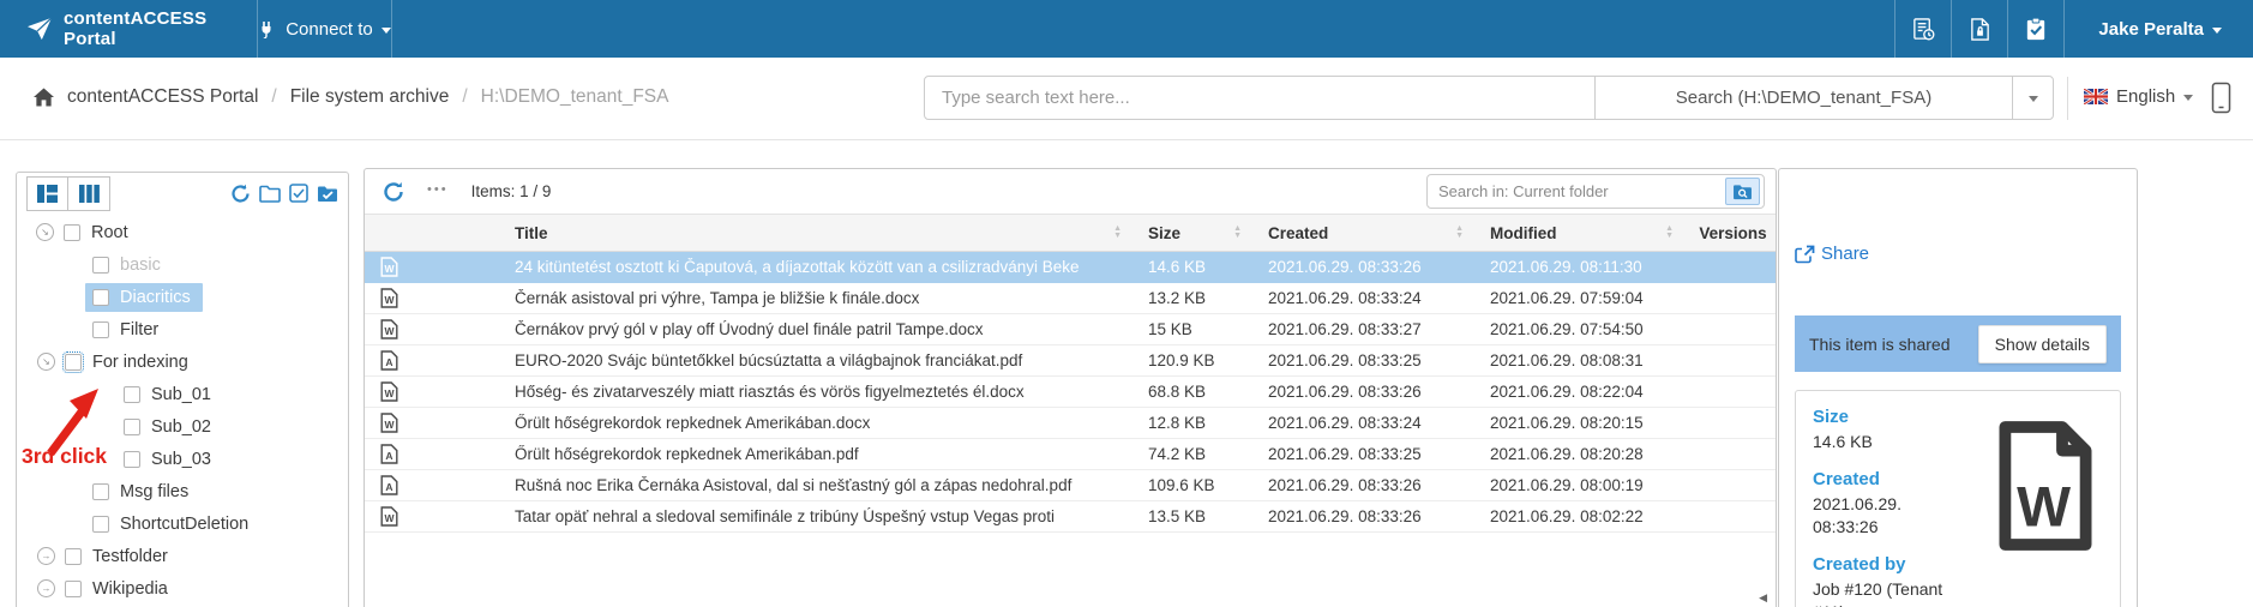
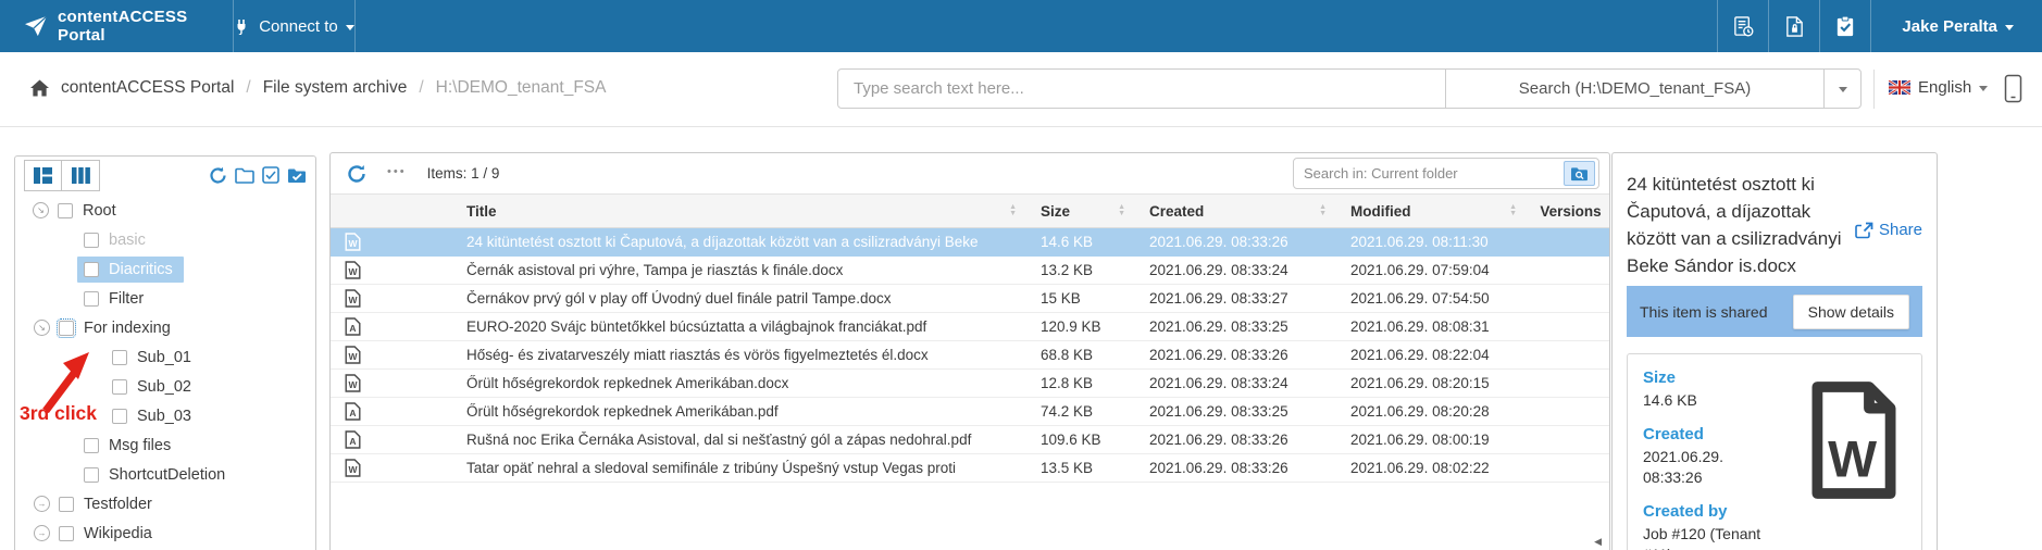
  contentACCESS Portal
  Connect to
  Jake Peralta
  contentACCESS Portal
  /
  File system archive
  /
  H:\DEMO_tenant_FSA
  Type search text here...
  Search (H:\DEMO_tenant_FSA)
  English
  ↘
  Root
  basic
  Diacritics
  Filter
  ↘
  For indexing
  Sub_01
  Sub_02
  Sub_03
  Msg files
  ShortcutDeletion
  →
  Testfolder
  →
  Wikipedia
  3rd click
  Items: 1 / 9
  Search in: Current folder
  Title
  Size
  Created
  Modified
  Versions
  W
  24 kitüntetést osztott ki Čaputová, a díjazottak között van a csilizradványi Beke
  14.6 KB
  2021.06.29. 08:33:26
  2021.06.29. 08:11:30
  W
- Černák asistoval pri výhre, Tampa je bližšie k finále.docx
+ Černák asistoval pri výhre, Tampa je riasztás k finále.docx
  13.2 KB
  2021.06.29. 08:33:24
  2021.06.29. 07:59:04
  W
  Černákov prvý gól v play off Úvodný duel finále patril Tampe.docx
  15 KB
  2021.06.29. 08:33:27
  2021.06.29. 07:54:50
  A
  EURO-2020 Svájc büntetőkkel búcsúztatta a világbajnok franciákat.pdf
  120.9 KB
  2021.06.29. 08:33:25
  2021.06.29. 08:08:31
  W
  Hőség- és zivatarveszély miatt riasztás és vörös figyelmeztetés él.docx
  68.8 KB
  2021.06.29. 08:33:26
  2021.06.29. 08:22:04
  W
  Őrült hőségrekordok repkednek Amerikában.docx
  12.8 KB
  2021.06.29. 08:33:24
  2021.06.29. 08:20:15
  A
  Őrült hőségrekordok repkednek Amerikában.pdf
  74.2 KB
  2021.06.29. 08:33:25
  2021.06.29. 08:20:28
  A
  Rušná noc Erika Černáka Asistoval, dal si nešťastný gól a zápas nedohral.pdf
  109.6 KB
  2021.06.29. 08:33:26
  2021.06.29. 08:00:19
  W
  Tatar opäť nehral a sledoval semifinále z tribúny Úspešný vstup Vegas proti
  13.5 KB
  2021.06.29. 08:33:26
  2021.06.29. 08:02:22
  ◀
+ 24 kitüntetést osztott ki Čaputová, a díjazottak között van a csilizradványi Beke Sándor is.docx
  Share
  This item is shared
  Show details
  Size
  14.6 KB
  Created
  2021.06.29. 08:33:26
  Created by
  Job #120 (Tenant
  W
